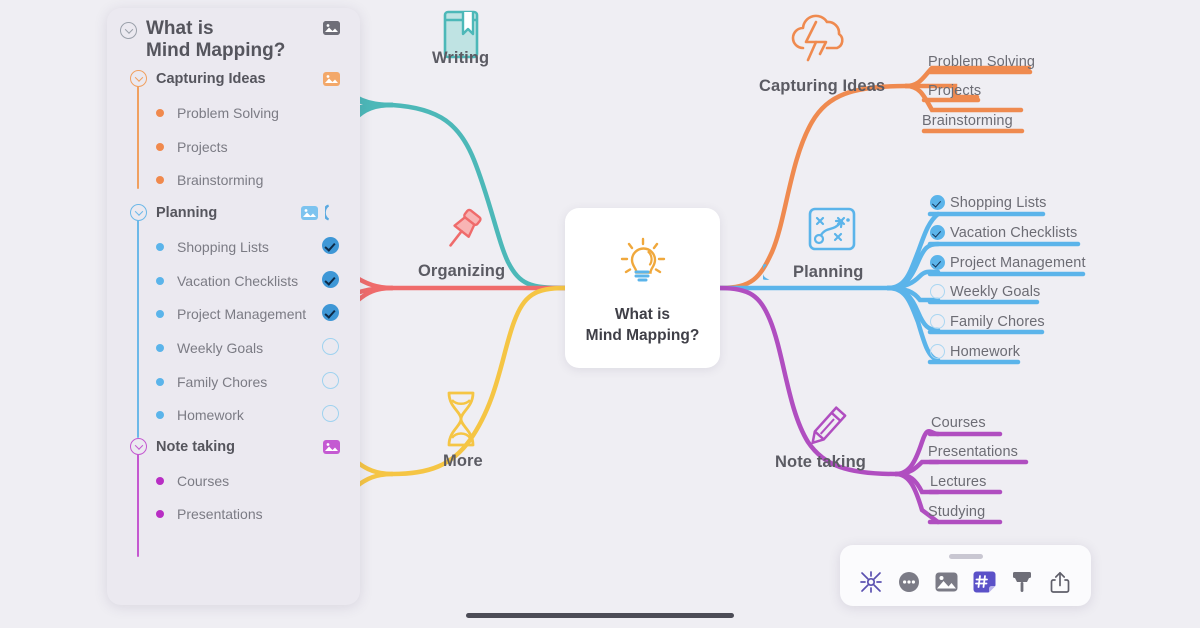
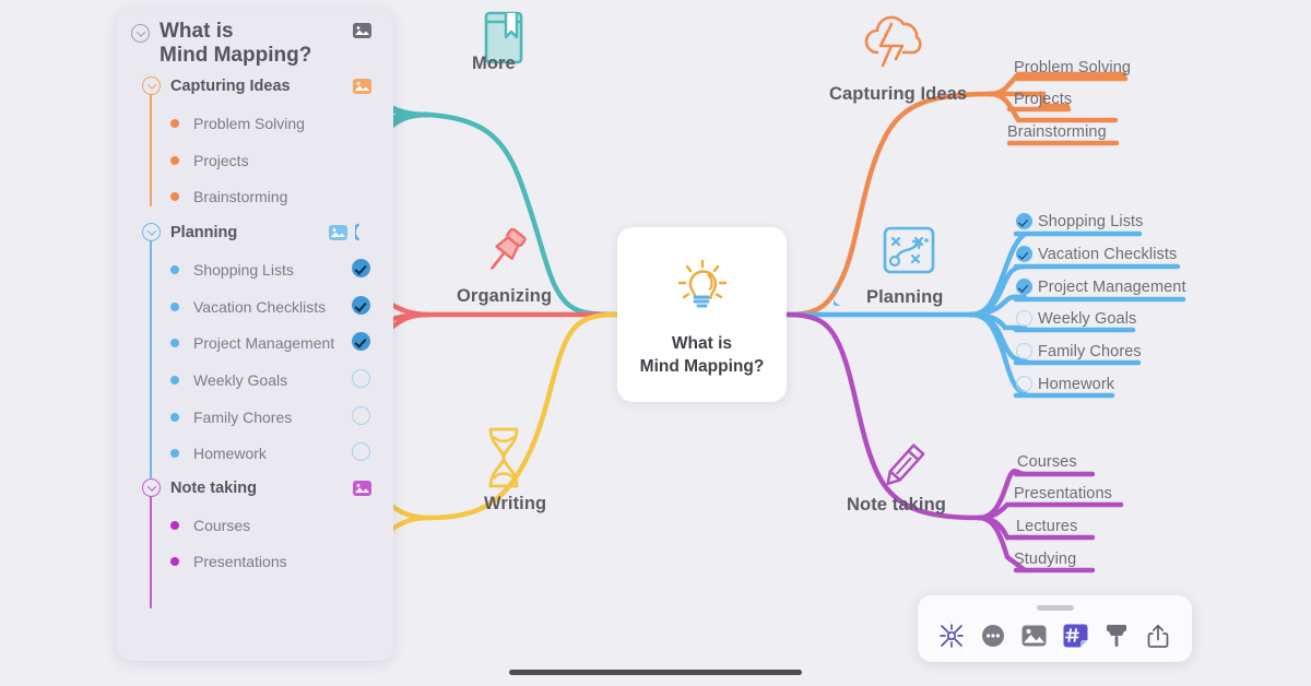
  What is
  Mind Mapping?
- Writing
+ More
  Organizing
- More
+ Writing
  Capturing Ideas
  Planning
  Note taking
  Problem Solving
  Projects
  Brainstorming
  Shopping Lists
  Vacation Checklists
  Project Management
  Weekly Goals
  Family Chores
  Homework
  Courses
  Presentations
  Lectures
  Studying
  What is
  Mind Mapping?
  Capturing Ideas
  Problem Solving
  Projects
  Brainstorming
  Planning
  Shopping Lists
  Vacation Checklists
  Project Management
  Weekly Goals
  Family Chores
  Homework
  Note taking
  Courses
  Presentations
